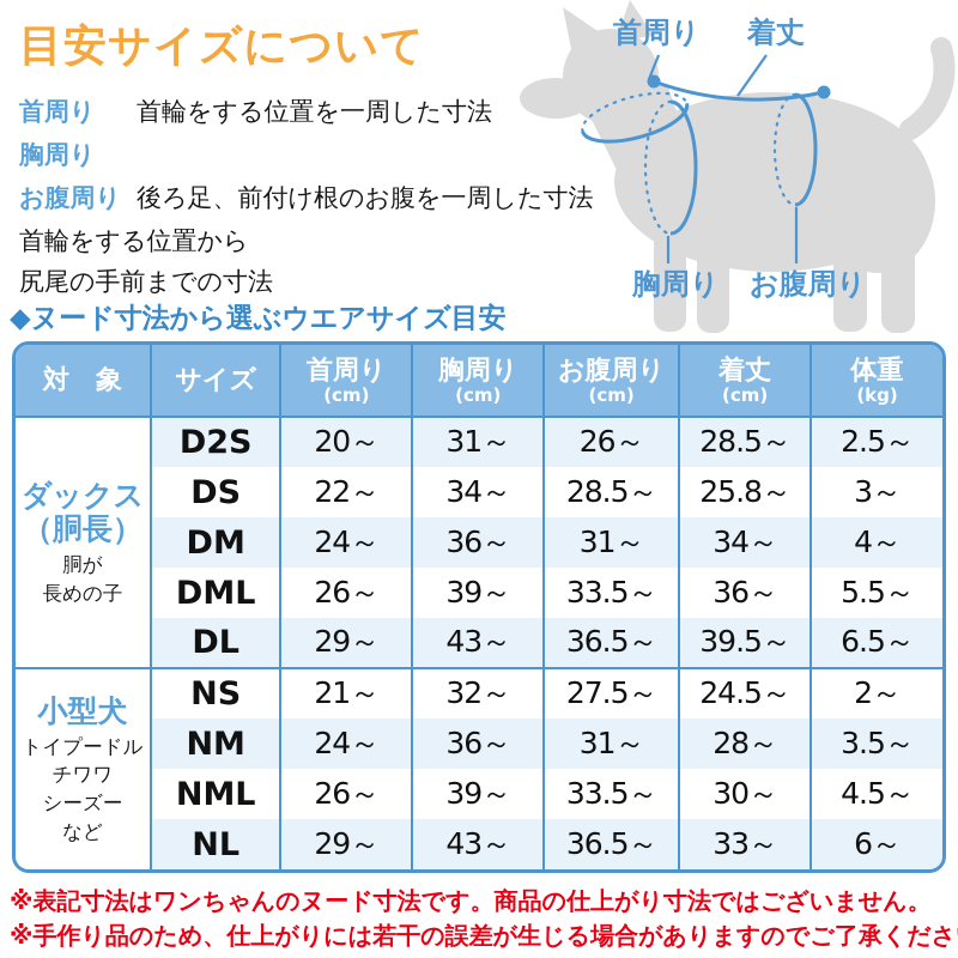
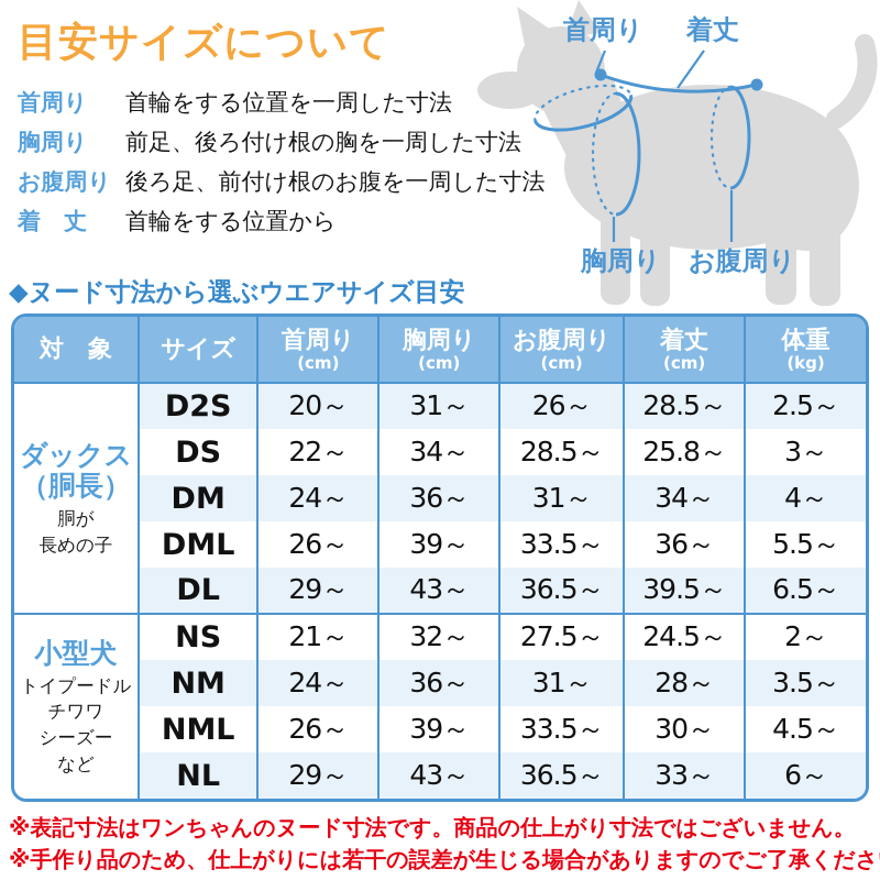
  目安サイズについて
  首周り
  首輪をする位置を一周した寸法
  胸周り
+ 前足、後ろ付け根の胸を一周した寸法
  お腹周り
  後ろ足、前付け根のお腹を一周した寸法
+ 着 丈
  首輪をする位置から
- 尻尾の手前までの寸法
  首周り
  着丈
  胸周り
  お腹周り
  ◆ヌード寸法から選ぶウエアサイズ目安
  対 象	サイズ	首周り(cm)	胸周り(cm)	お腹周り(cm)	着丈(cm)	体重(kg)
  ダックス（胴長）胴が長めの子	D2S	20～	31～	26～	28.5～	2.5～
  DS	22～	34～	28.5～	25.8～	3～
  DM	24～	36～	31～	34～	4～
  DML	26～	39～	33.5～	36～	5.5～
  DL	29～	43～	36.5～	39.5～	6.5～
  小型犬トイプードルチワワシーズーなど	NS	21～	32～	27.5～	24.5～	2～
  NM	24～	36～	31～	28～	3.5～
  NML	26～	39～	33.5～	30～	4.5～
  NL	29～	43～	36.5～	33～	6～
  ※表記寸法はワンちゃんのヌード寸法です。商品の仕上がり寸法ではございません。
  ※手作り品のため、仕上がりには若干の誤差が生じる場合がありますのでご了承くださ
